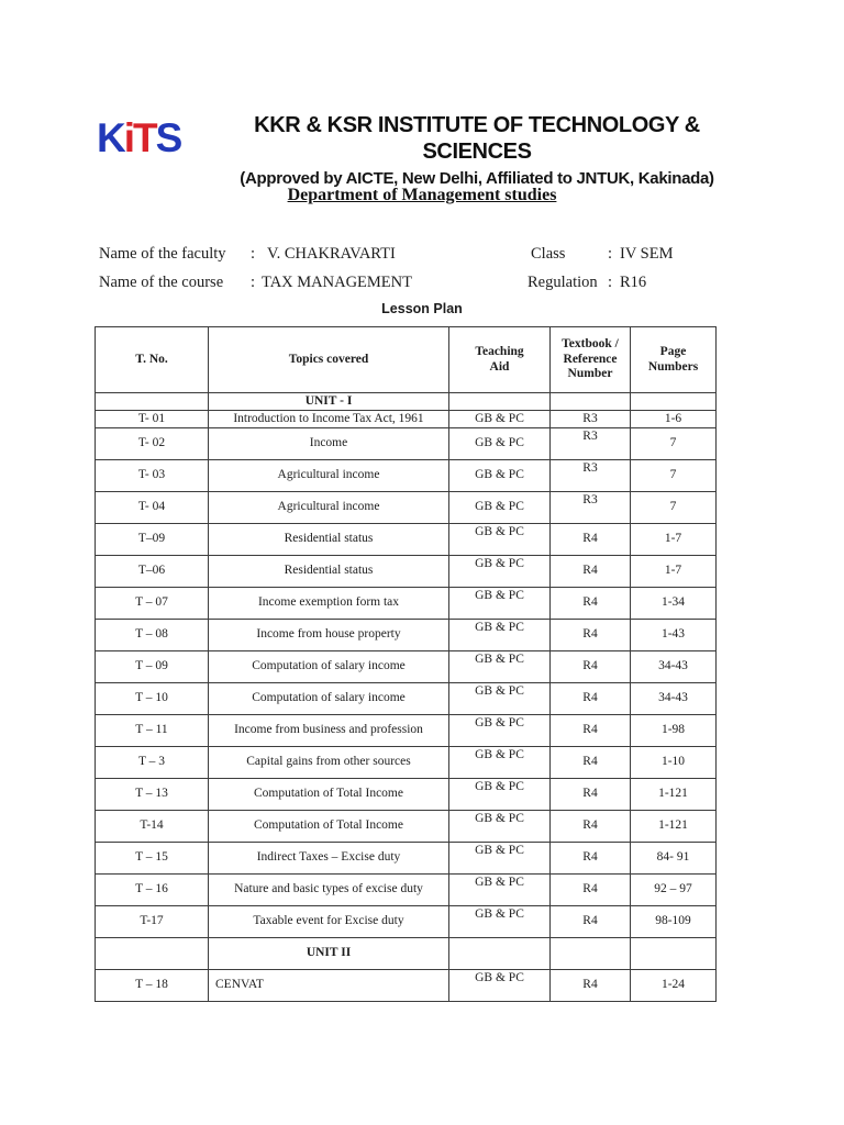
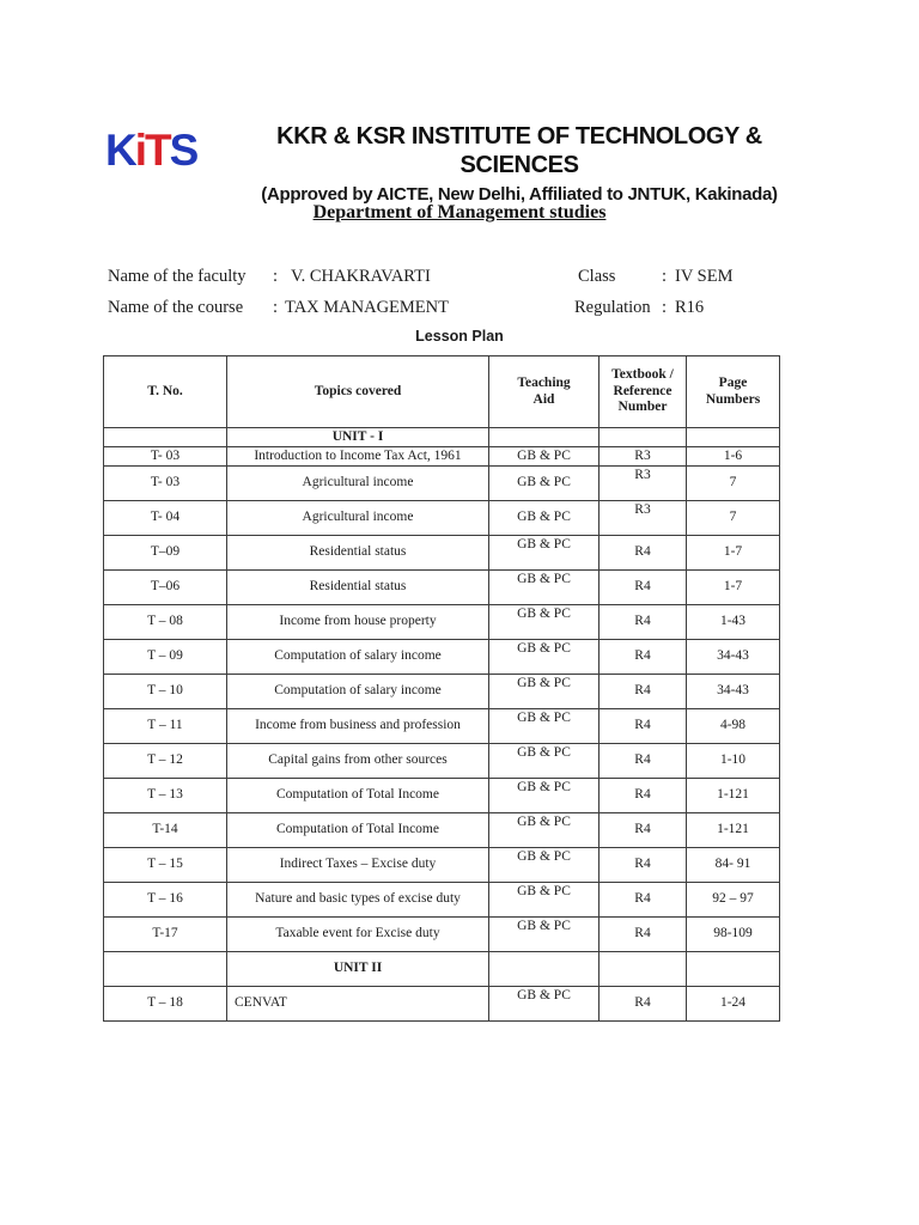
  KiTS
  KKR & KSR INSTITUTE OF TECHNOLOGY & SCIENCES
  (Approved by AICTE, New Delhi, Affiliated to JNTUK, Kakinada)
  Department of Management studies
  Name of the faculty
  :
  V. CHAKRAVARTI
  Class
  :
  IV SEM
  Name of the course
  :
  TAX MANAGEMENT
  Regulation
  :
  R16
  Lesson Plan
  T. No.	Topics covered	Teaching Aid	Textbook / Reference Number	Page Numbers
  	UNIT - I
- T- 01	Introduction to Income Tax Act, 1961	GB & PC	R3	1-6
+ T- 03	Introduction to Income Tax Act, 1961	GB & PC	R3	1-6
- T- 02	Income	GB & PC	R3	7
  T- 03	Agricultural income	GB & PC	R3	7
  T- 04	Agricultural income	GB & PC	R3	7
  T–09	Residential status	GB & PC	R4	1-7
  T–06	Residential status	GB & PC	R4	1-7
- T – 07	Income exemption form tax	GB & PC	R4	1-34
  T – 08	Income from house property	GB & PC	R4	1-43
  T – 09	Computation of salary income	GB & PC	R4	34-43
  T – 10	Computation of salary income	GB & PC	R4	34-43
- T – 11	Income from business and profession	GB & PC	R4	1-98
+ T – 11	Income from business and profession	GB & PC	R4	4-98
- T – 3	Capital gains from other sources	GB & PC	R4	1-10
+ T – 12	Capital gains from other sources	GB & PC	R4	1-10
  T – 13	Computation of Total Income	GB & PC	R4	1-121
  T-14	Computation of Total Income	GB & PC	R4	1-121
  T – 15	Indirect Taxes – Excise duty	GB & PC	R4	84- 91
  T – 16	Nature and basic types of excise duty	GB & PC	R4	92 – 97
  T-17	Taxable event for Excise duty	GB & PC	R4	98-109
  	UNIT II
  T – 18	CENVAT	GB & PC	R4	1-24
